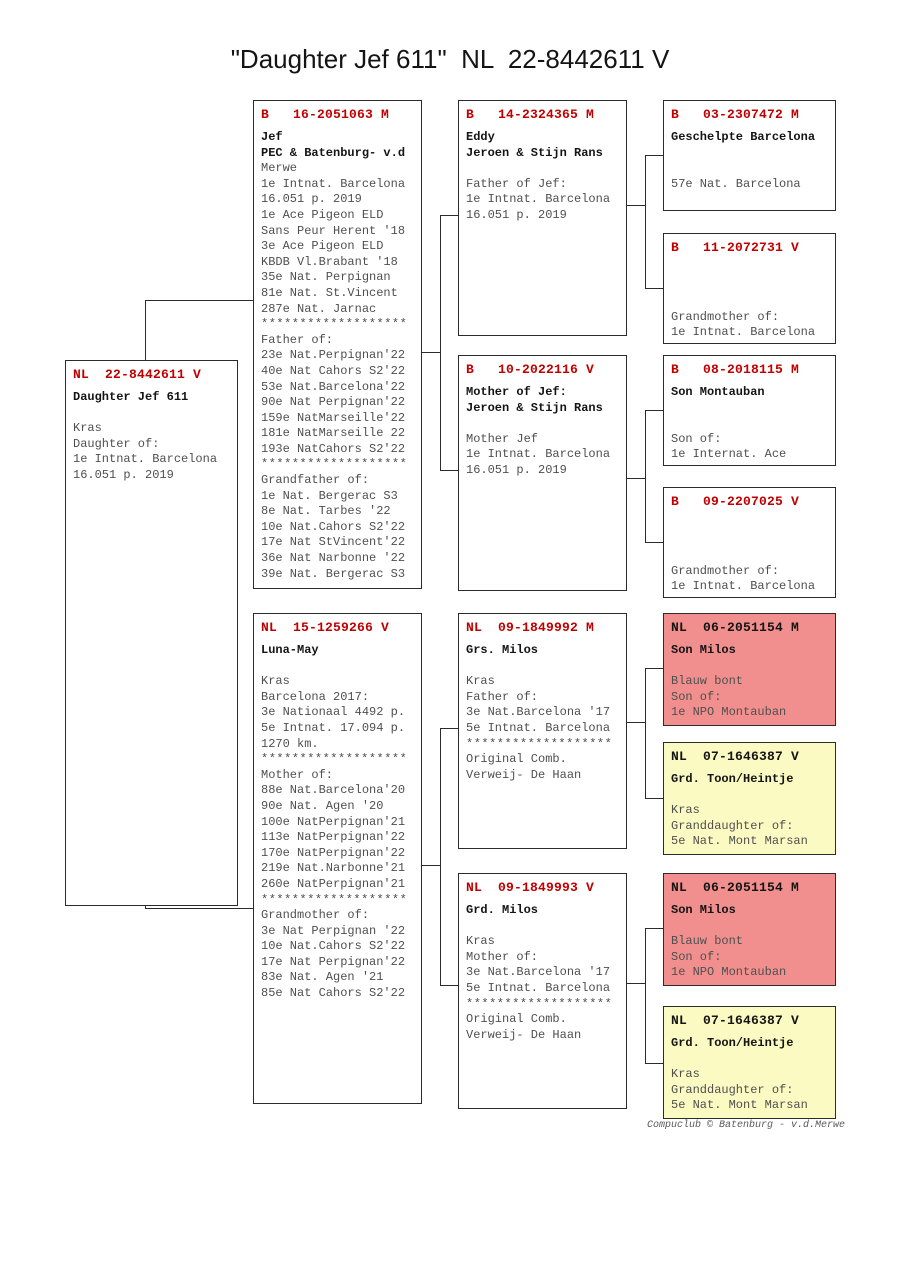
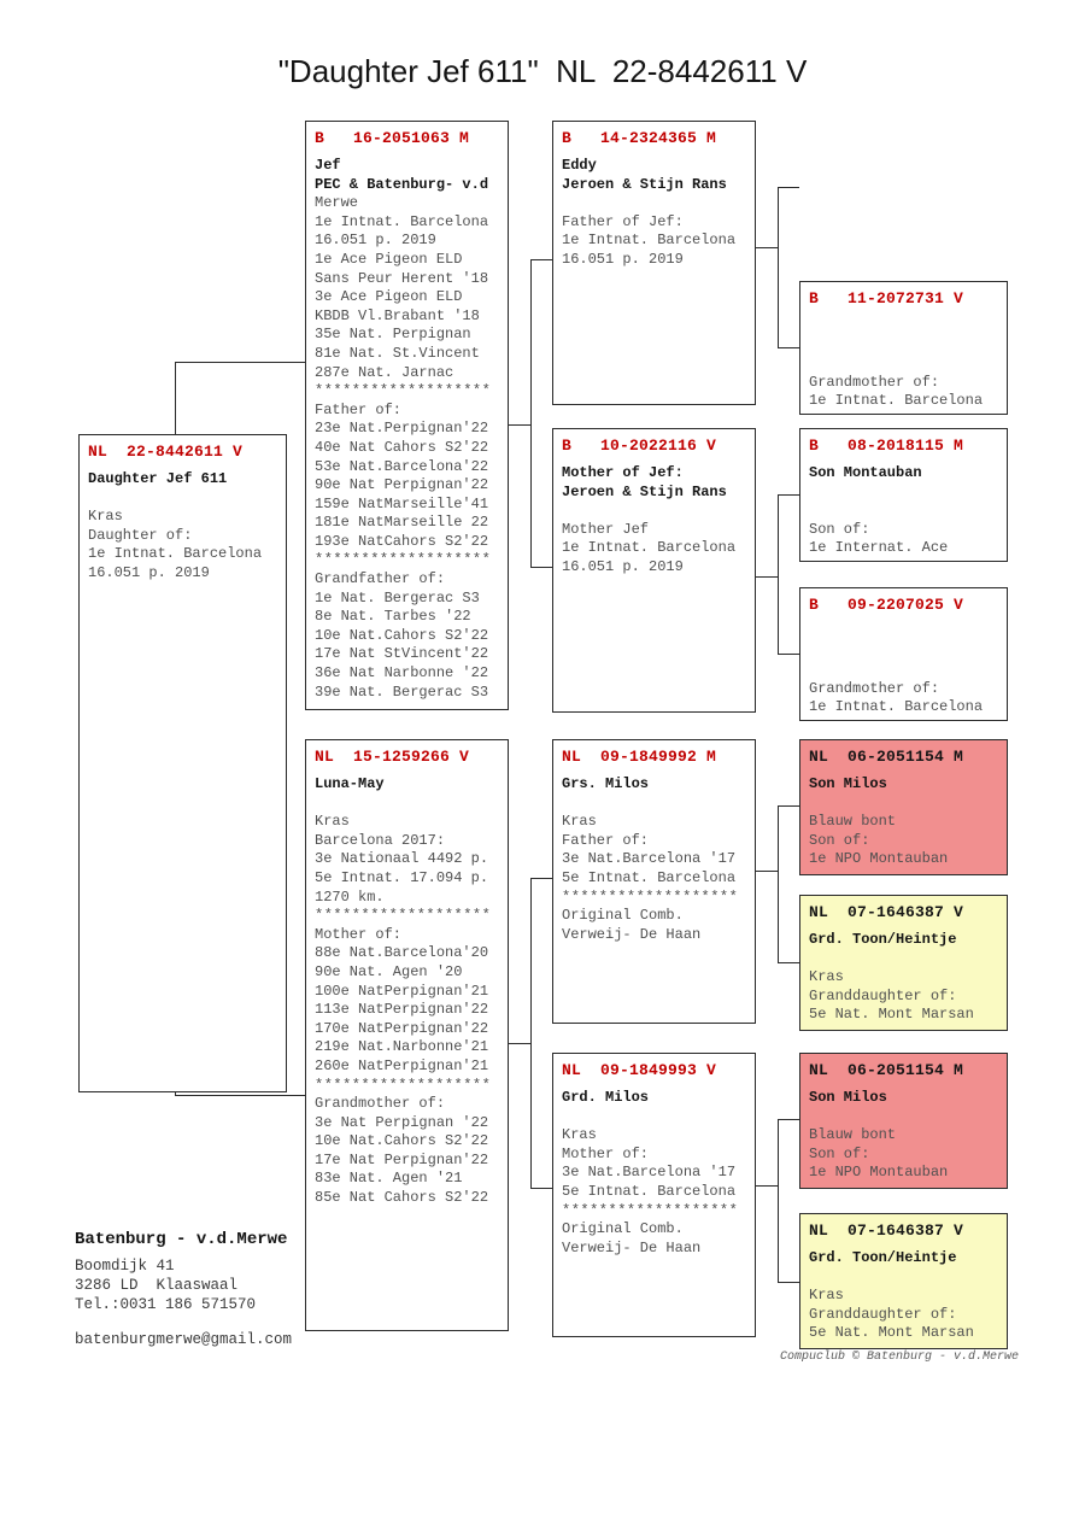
  "Daughter Jef 611" NL 22-8442611 V
  NL 22-8442611 V
  Daughter Jef 611
  Kras
  Daughter of:
  1e Intnat. Barcelona
  16.051 p. 2019
  B 16-2051063 M
  Jef
  PEC & Batenburg- v.d
  Merwe
  1e Intnat. Barcelona
  16.051 p. 2019
  1e Ace Pigeon ELD
  Sans Peur Herent '18
  3e Ace Pigeon ELD
  KBDB Vl.Brabant '18
  35e Nat. Perpignan
  81e Nat. St.Vincent
  287e Nat. Jarnac
  *******************
  Father of:
  23e Nat.Perpignan'22
  40e Nat Cahors S2'22
  53e Nat.Barcelona'22
  90e Nat Perpignan'22
- 159e NatMarseille'22
+ 159e NatMarseille'41
  181e NatMarseille 22
  193e NatCahors S2'22
  *******************
  Grandfather of:
  1e Nat. Bergerac S3
  8e Nat. Tarbes '22
  10e Nat.Cahors S2'22
  17e Nat StVincent'22
  36e Nat Narbonne '22
  39e Nat. Bergerac S3
  NL 15-1259266 V
  Luna-May
  Kras
  Barcelona 2017:
  3e Nationaal 4492 p.
  5e Intnat. 17.094 p.
  1270 km.
  *******************
  Mother of:
  88e Nat.Barcelona'20
  90e Nat. Agen '20
  100e NatPerpignan'21
  113e NatPerpignan'22
  170e NatPerpignan'22
  219e Nat.Narbonne'21
  260e NatPerpignan'21
  *******************
  Grandmother of:
  3e Nat Perpignan '22
  10e Nat.Cahors S2'22
  17e Nat Perpignan'22
  83e Nat. Agen '21
  85e Nat Cahors S2'22
  B 14-2324365 M
  Eddy
  Jeroen & Stijn Rans
  Father of Jef:
  1e Intnat. Barcelona
  16.051 p. 2019
  B 10-2022116 V
  Mother of Jef:
  Jeroen & Stijn Rans
  Mother Jef
  1e Intnat. Barcelona
  16.051 p. 2019
  NL 09-1849992 M
  Grs. Milos
  Kras
  Father of:
  3e Nat.Barcelona '17
  5e Intnat. Barcelona
  *******************
  Original Comb.
  Verweij- De Haan
  NL 09-1849993 V
  Grd. Milos
  Kras
  Mother of:
  3e Nat.Barcelona '17
  5e Intnat. Barcelona
  *******************
  Original Comb.
  Verweij- De Haan
- B 03-2307472 M
- Geschelpte Barcelona
- 57e Nat. Barcelona
  B 11-2072731 V
  Grandmother of:
  1e Intnat. Barcelona
  B 08-2018115 M
  Son Montauban
  Son of:
  1e Internat. Ace
  B 09-2207025 V
  Grandmother of:
  1e Intnat. Barcelona
  NL 06-2051154 M
  Son Milos
  Blauw bont
  Son of:
  1e NPO Montauban
  NL 07-1646387 V
  Grd. Toon/Heintje
  Kras
  Granddaughter of:
  5e Nat. Mont Marsan
  NL 06-2051154 M
  Son Milos
  Blauw bont
  Son of:
  1e NPO Montauban
  NL 07-1646387 V
  Grd. Toon/Heintje
  Kras
  Granddaughter of:
  5e Nat. Mont Marsan
+ Batenburg - v.d.Merwe
+ Boomdijk 41
+ 3286 LD Klaaswaal
+ Tel.:0031 186 571570
+ batenburgmerwe@gmail.com
  Compuclub © Batenburg - v.d.Merwe
